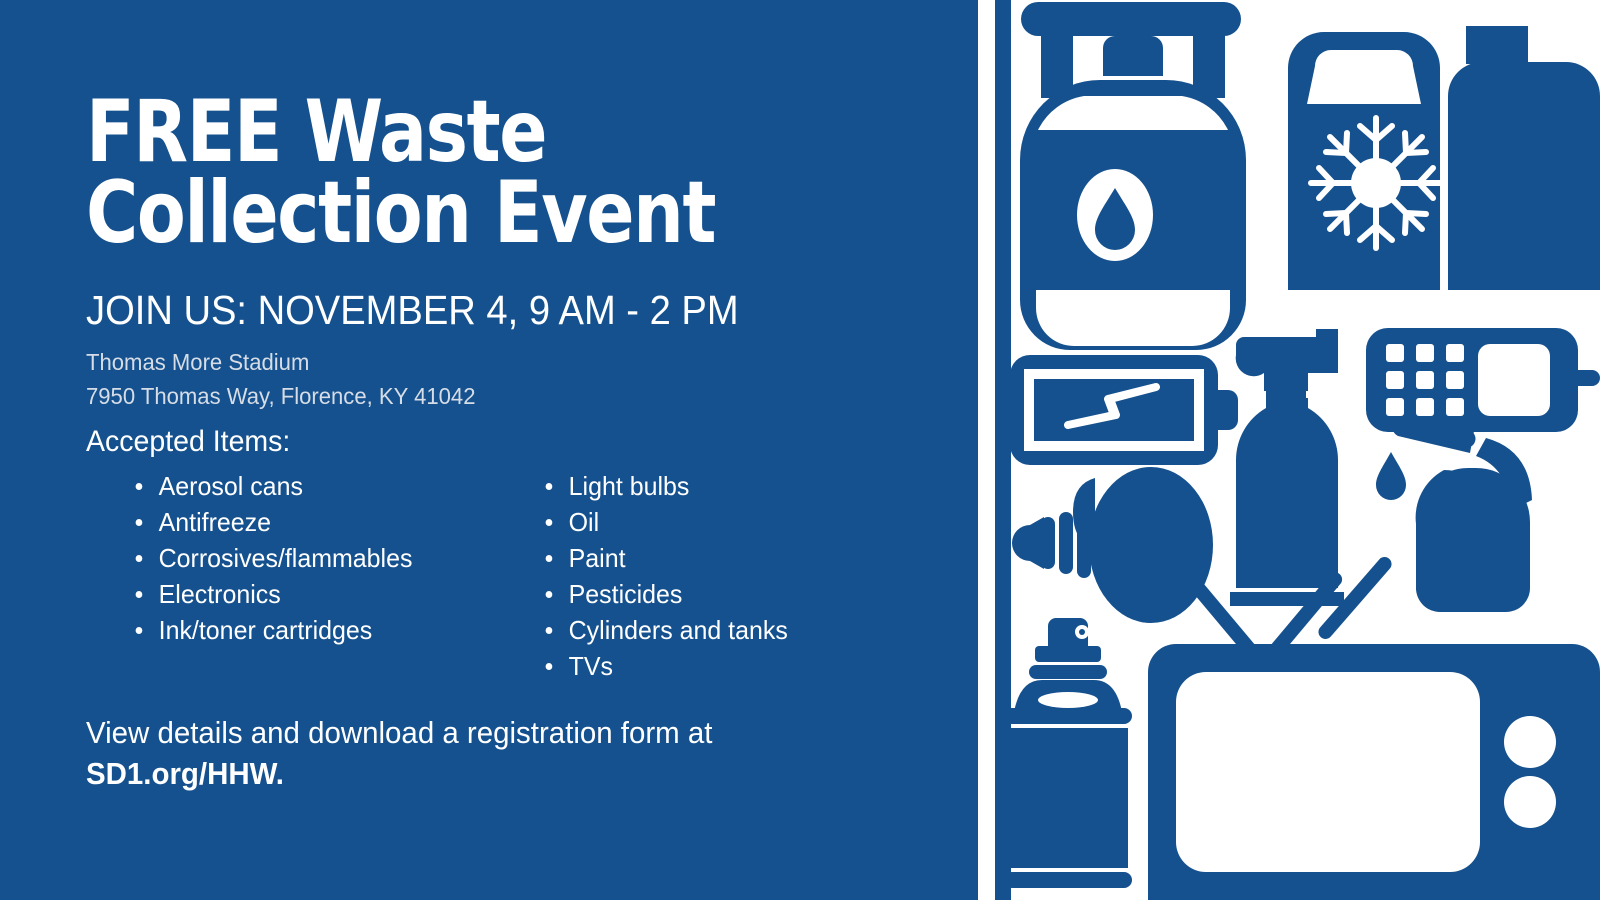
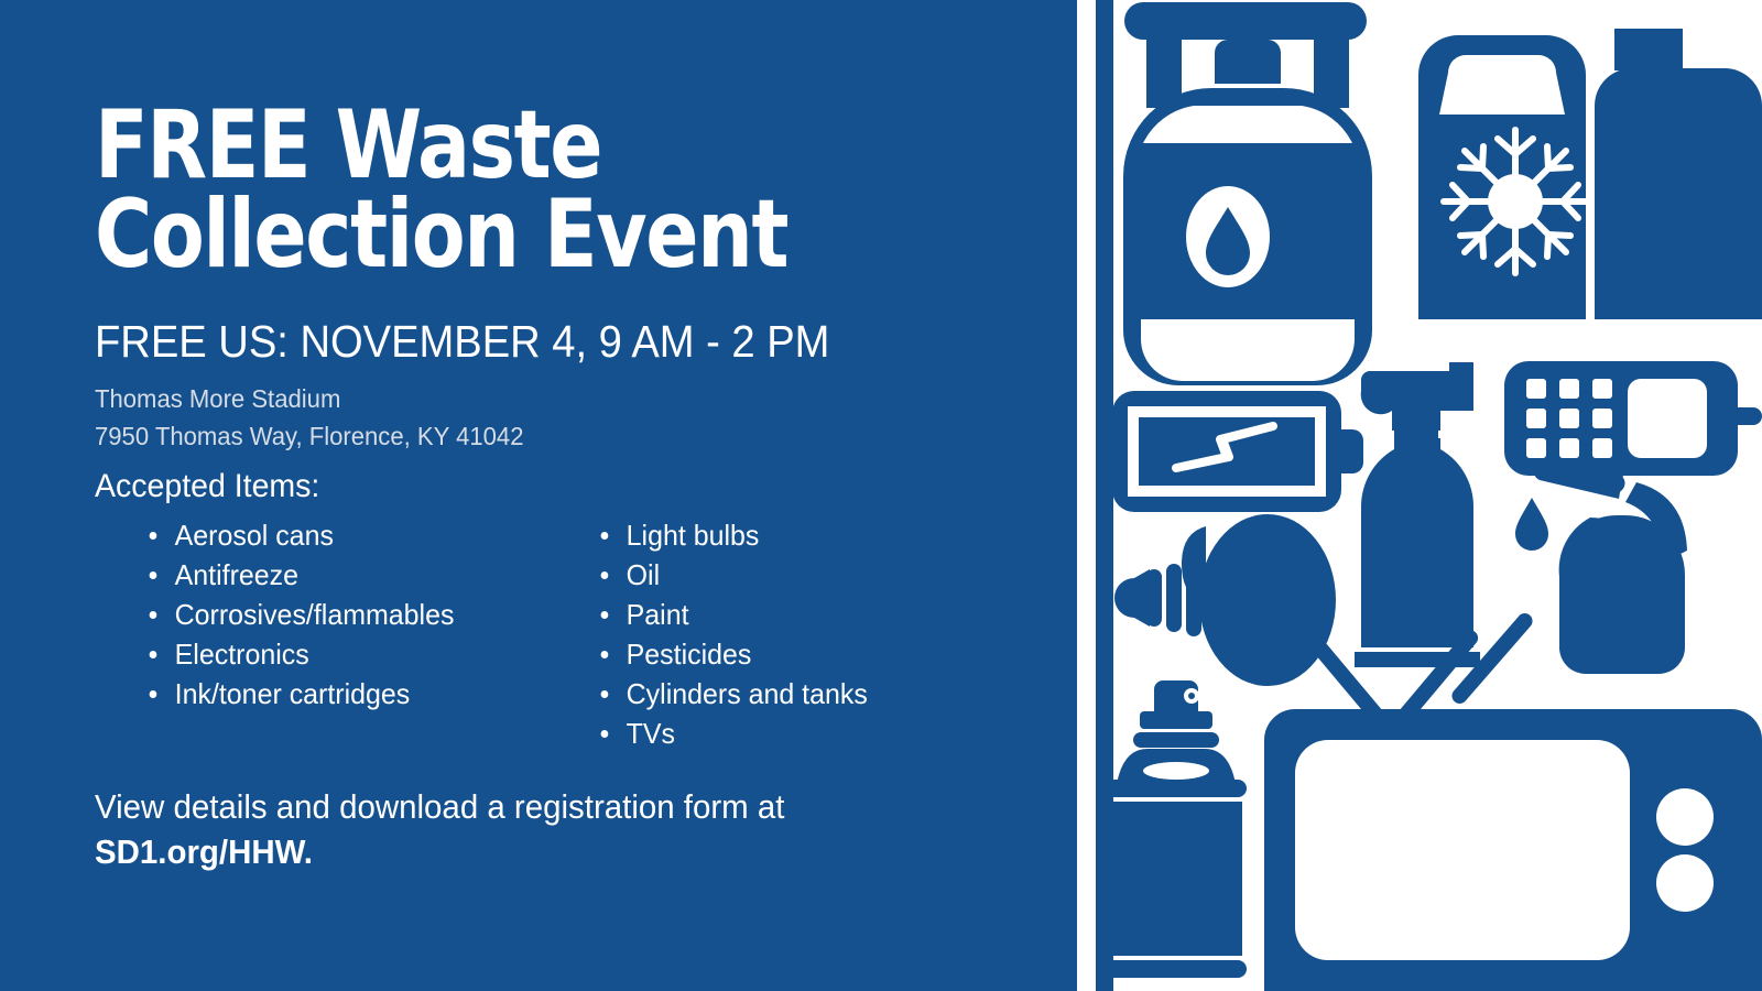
  FREE Waste
  Collection Event
- JOIN US: NOVEMBER 4, 9 AM - 2 PM
+ FREE US: NOVEMBER 4, 9 AM - 2 PM
  Thomas More Stadium
  7950 Thomas Way, Florence, KY 41042
  Accepted Items:
  Aerosol cans
  Antifreeze
  Corrosives/flammables
  Electronics
  Ink/toner cartridges
  Light bulbs
  Oil
  Paint
  Pesticides
  Cylinders and tanks
  TVs
  View details and download a registration form at
  SD1.org/HHW.
